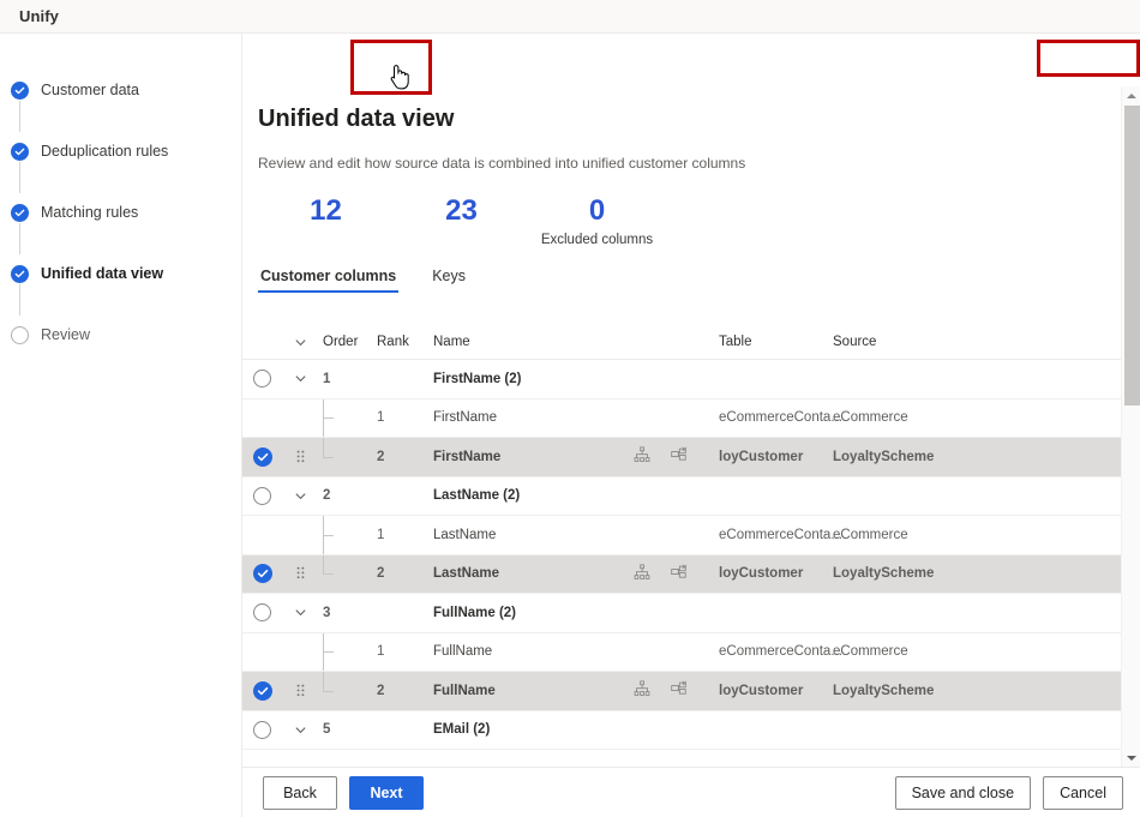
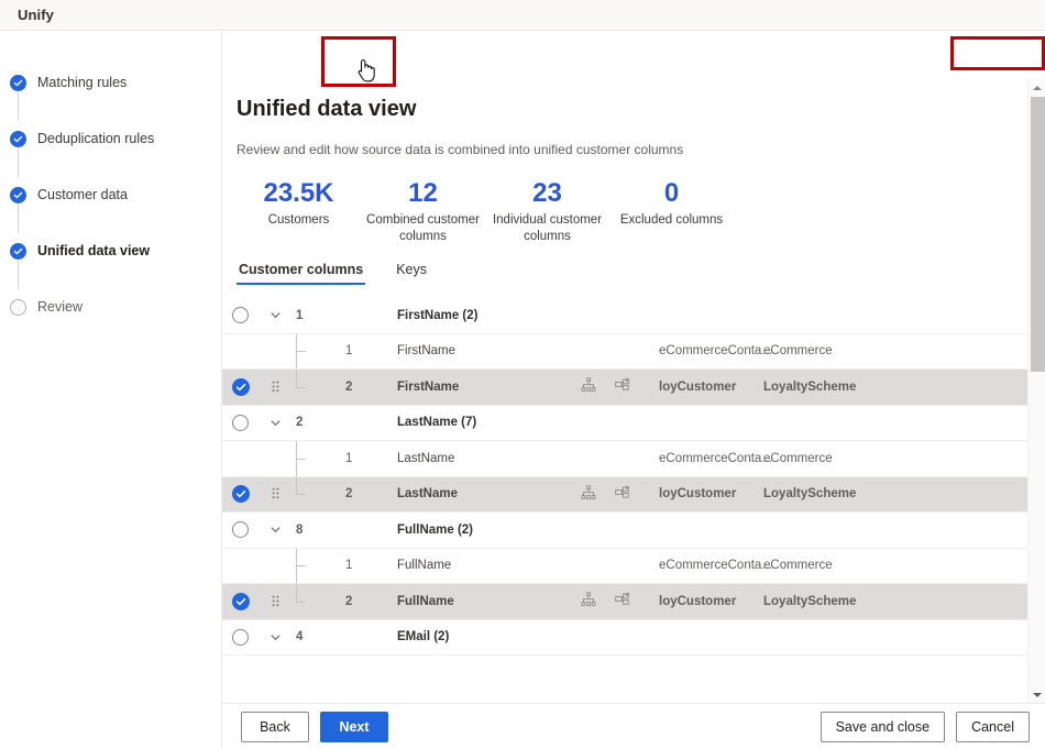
  Unify
- Customer data
+ Matching rules
  Deduplication rules
- Matching rules
+ Customer data
  Unified data view
  Review
  Unified data view
  Review and edit how source data is combined into unified customer columns
+ 23.5K
+ Customers
  12
+ Combined customer columns
  23
+ Individual customer columns
  0
  Excluded columns
  Customer columns
  Keys
- Order
- Rank
- Name
- Table
- Source
  1
  FirstName (2)
  1
  FirstName
  eCommerceConta.
  eCommerce
  2
  FirstName
  loyCustomer
  LoyaltyScheme
  2
- LastName (2)
+ LastName (7)
  1
  LastName
  eCommerceConta.
  eCommerce
  2
  LastName
  loyCustomer
  LoyaltyScheme
- 3
+ 8
  FullName (2)
  1
  FullName
  eCommerceConta.
  eCommerce
  2
  FullName
  loyCustomer
  LoyaltyScheme
- 5
+ 4
  EMail (2)
  Back
  Next
  Save and close
  Cancel
